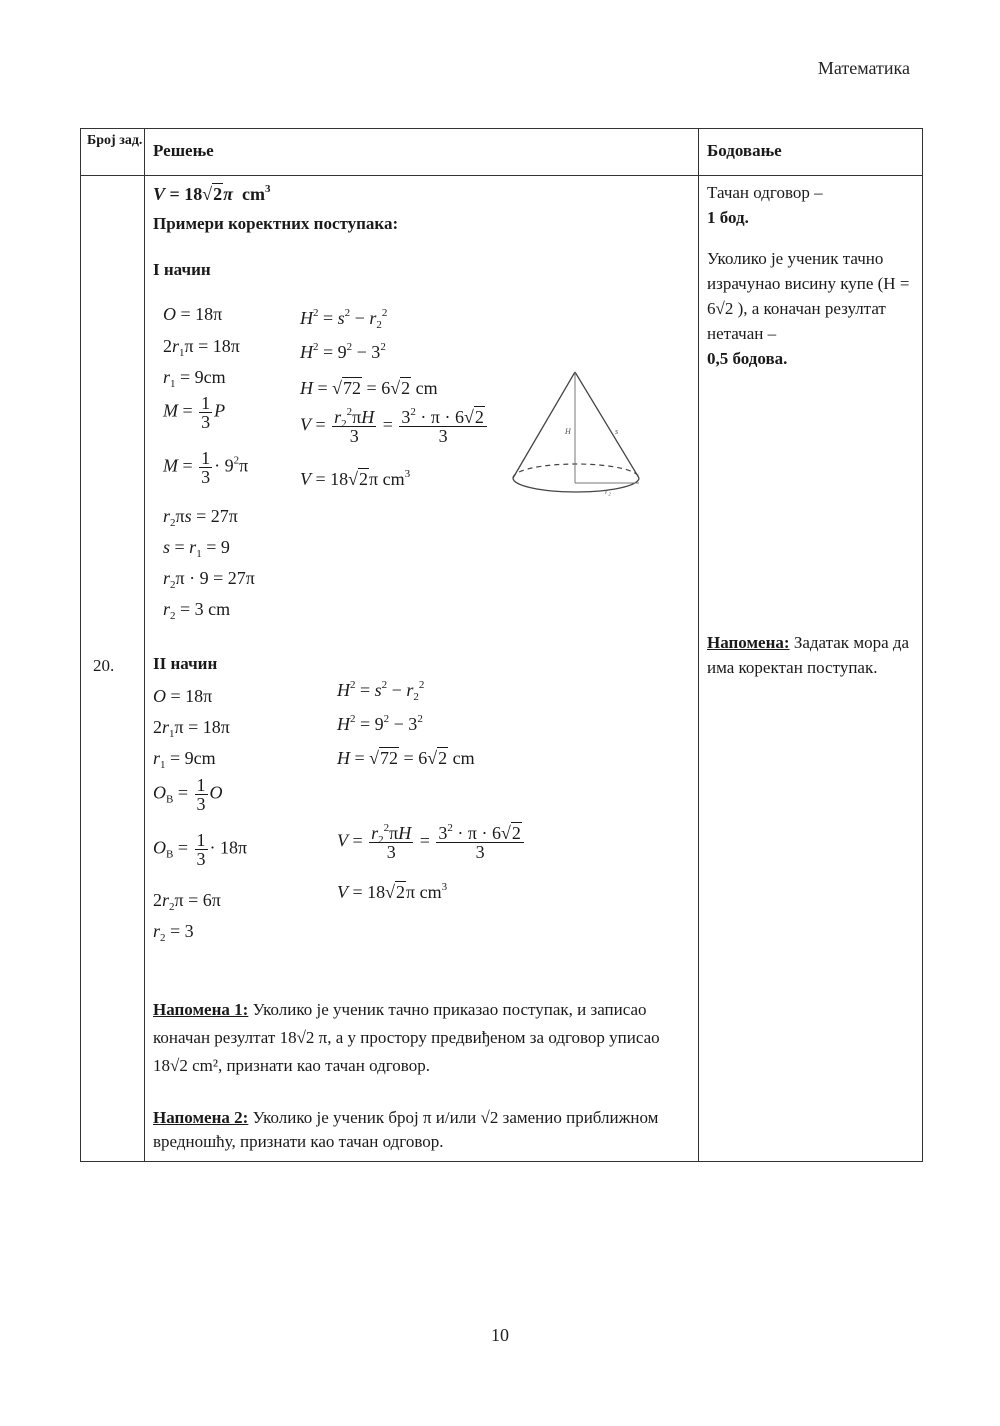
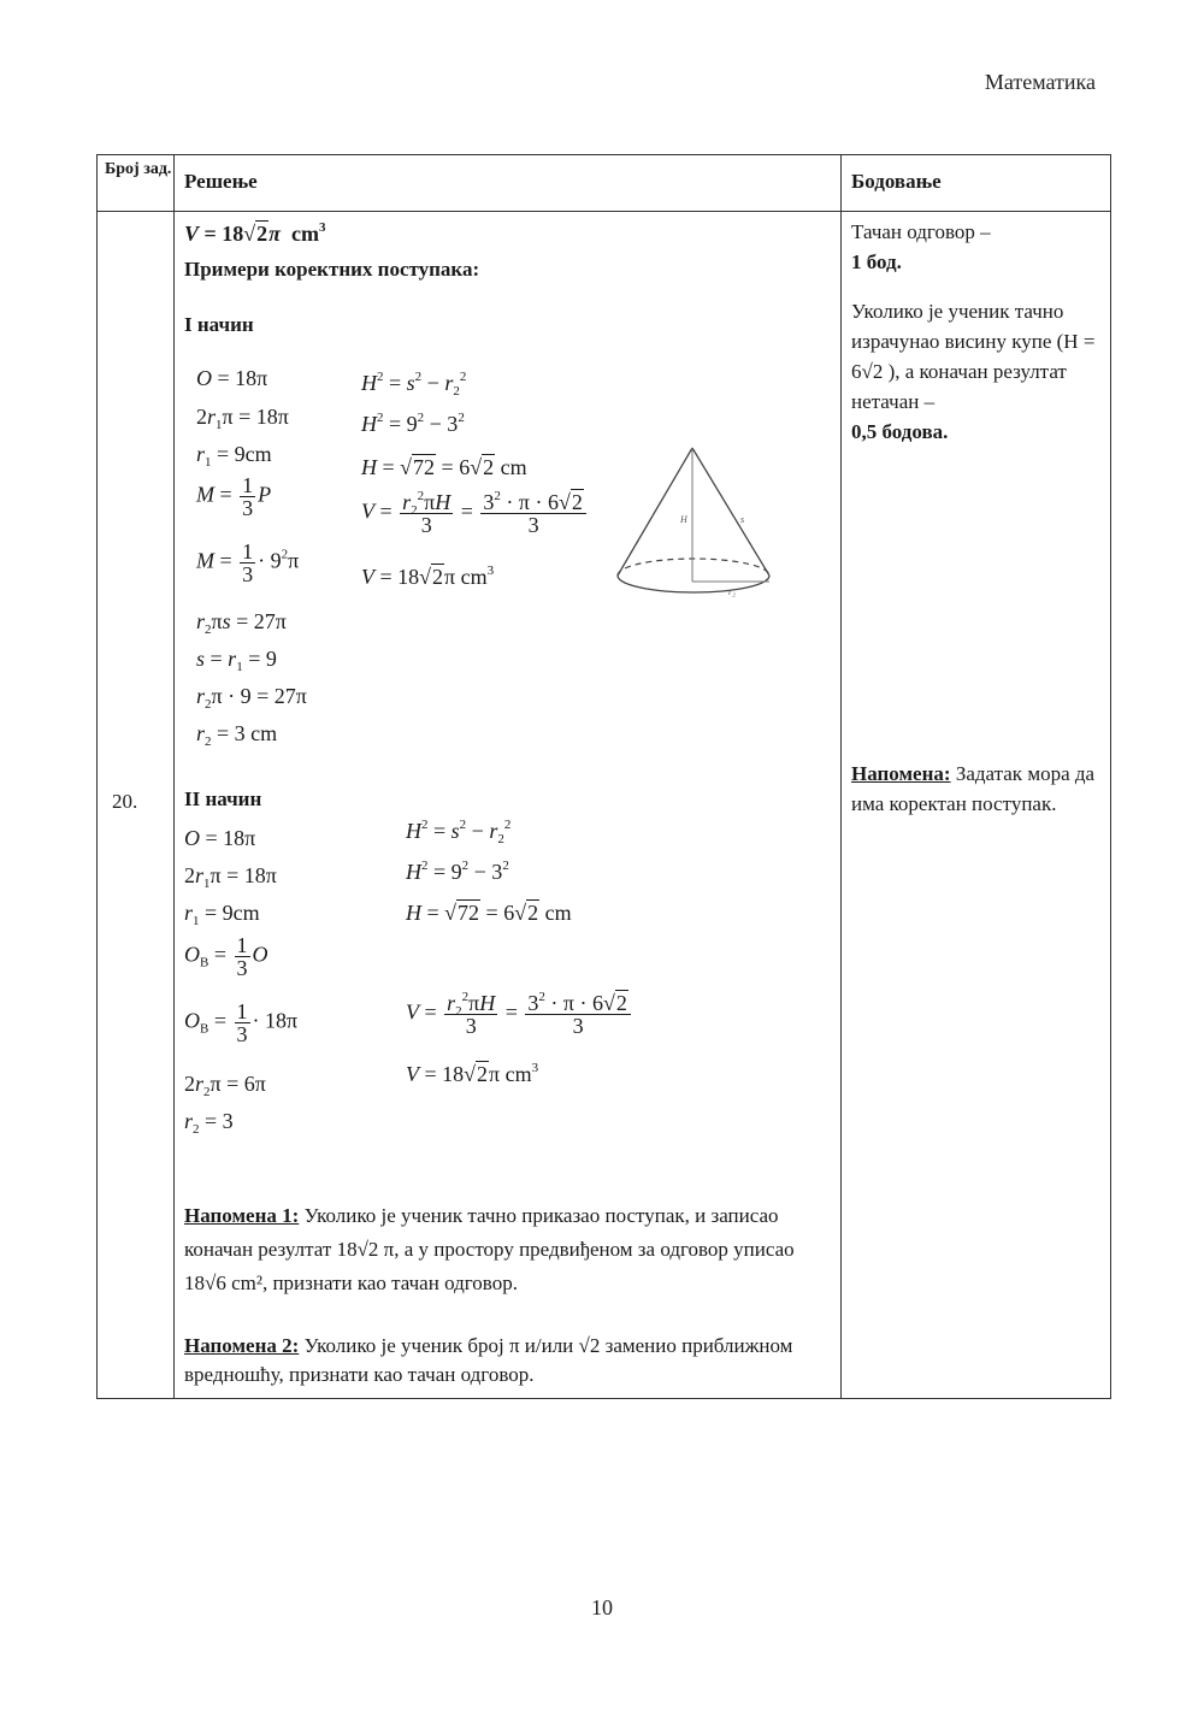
  Математика
  Број зад.	Решење	Бодовање
- 20.	V = 18√2π cm3 Примери коректних поступака: I начин O = 18π 2r1π = 18π r1 = 9cm M = 13P M = 13· 92π r2πs = 27π s = r1 = 9 r2π · 9 = 27π r2 = 3 cm H2 = s2 − r22 H2 = 92 − 32 H = √72 = 6√2 cm V = r22πH3 = 32 · π · 6√23 V = 18√2π cm3 H s r₂ II начин O = 18π 2r1π = 18π r1 = 9cm OB = 13O OB = 13· 18π 2r2π = 6π r2 = 3 H2 = s2 − r22 H2 = 92 − 32 H = √72 = 6√2 cm V = r22πH3 = 32 · π · 6√23 V = 18√2π cm3 Напомена 1: Уколико је ученик тачно приказао поступак, и записао коначан резултат 18√2 π, а у простору предвиђеном за одговор уписао 18√2 cm², признати као тачан одговор. Напомена 2: Уколико је ученик број π и/или √2 заменио приближном вредношћу, признати као тачан одговор.	Тачан одговор – 1 бод. Уколико је ученик тачно израчунао висину купе (H = 6√2 ), а коначан резултат нетачан – 0,5 бодова. Напомена: Задатак мора да има коректан поступак.
+ 20.	V = 18√2π cm3 Примери коректних поступака: I начин O = 18π 2r1π = 18π r1 = 9cm M = 13P M = 13· 92π r2πs = 27π s = r1 = 9 r2π · 9 = 27π r2 = 3 cm H2 = s2 − r22 H2 = 92 − 32 H = √72 = 6√2 cm V = r22πH3 = 32 · π · 6√23 V = 18√2π cm3 H s r₂ II начин O = 18π 2r1π = 18π r1 = 9cm OB = 13O OB = 13· 18π 2r2π = 6π r2 = 3 H2 = s2 − r22 H2 = 92 − 32 H = √72 = 6√2 cm V = r22πH3 = 32 · π · 6√23 V = 18√2π cm3 Напомена 1: Уколико је ученик тачно приказао поступак, и записао коначан резултат 18√2 π, а у простору предвиђеном за одговор уписао 18√6 cm², признати као тачан одговор. Напомена 2: Уколико је ученик број π и/или √2 заменио приближном вредношћу, признати као тачан одговор.	Тачан одговор – 1 бод. Уколико је ученик тачно израчунао висину купе (H = 6√2 ), а коначан резултат нетачан – 0,5 бодова. Напомена: Задатак мора да има коректан поступак.
  10
